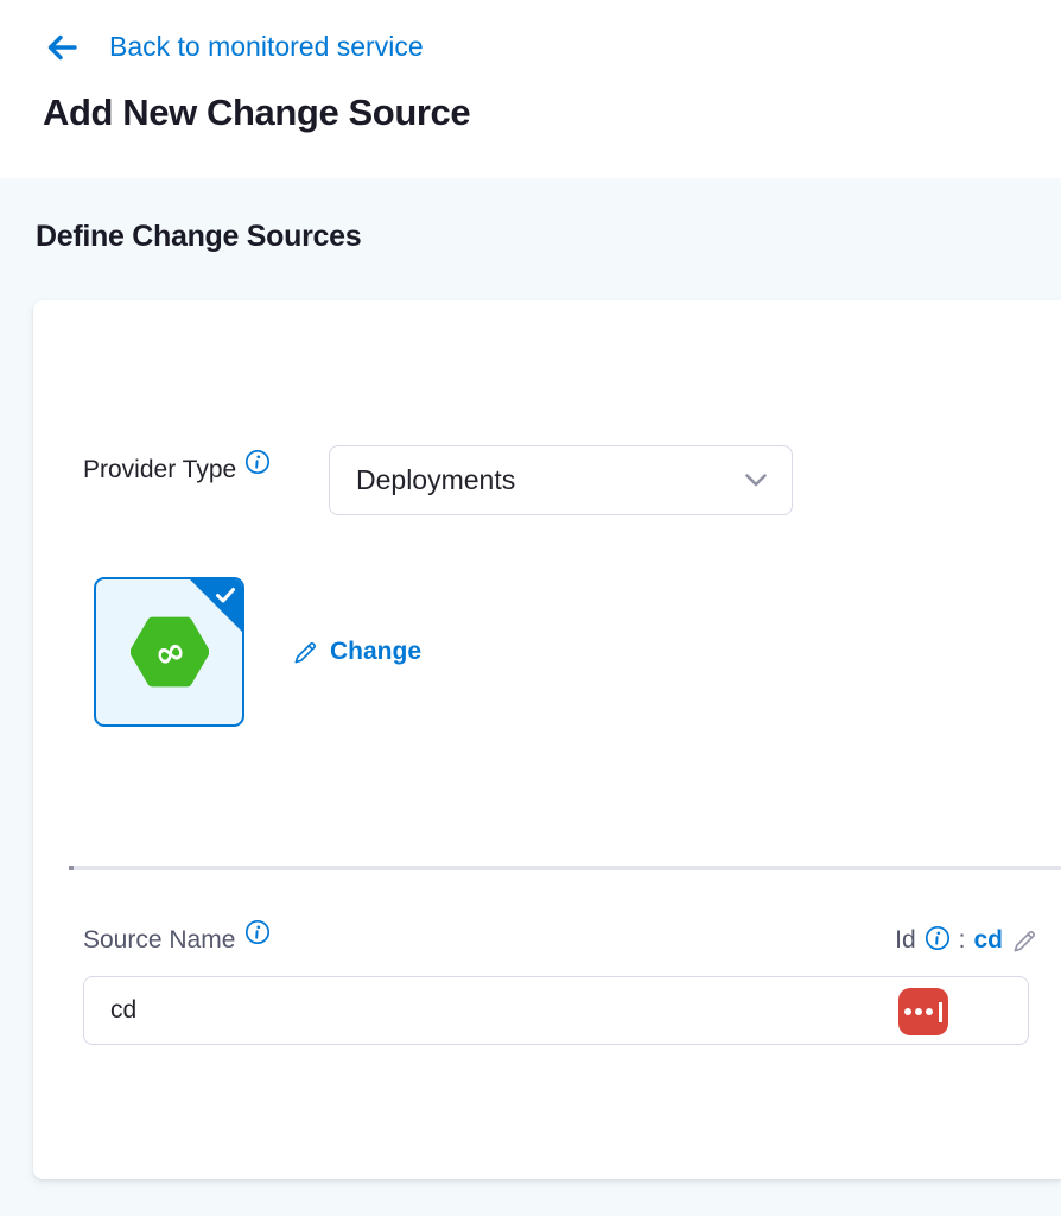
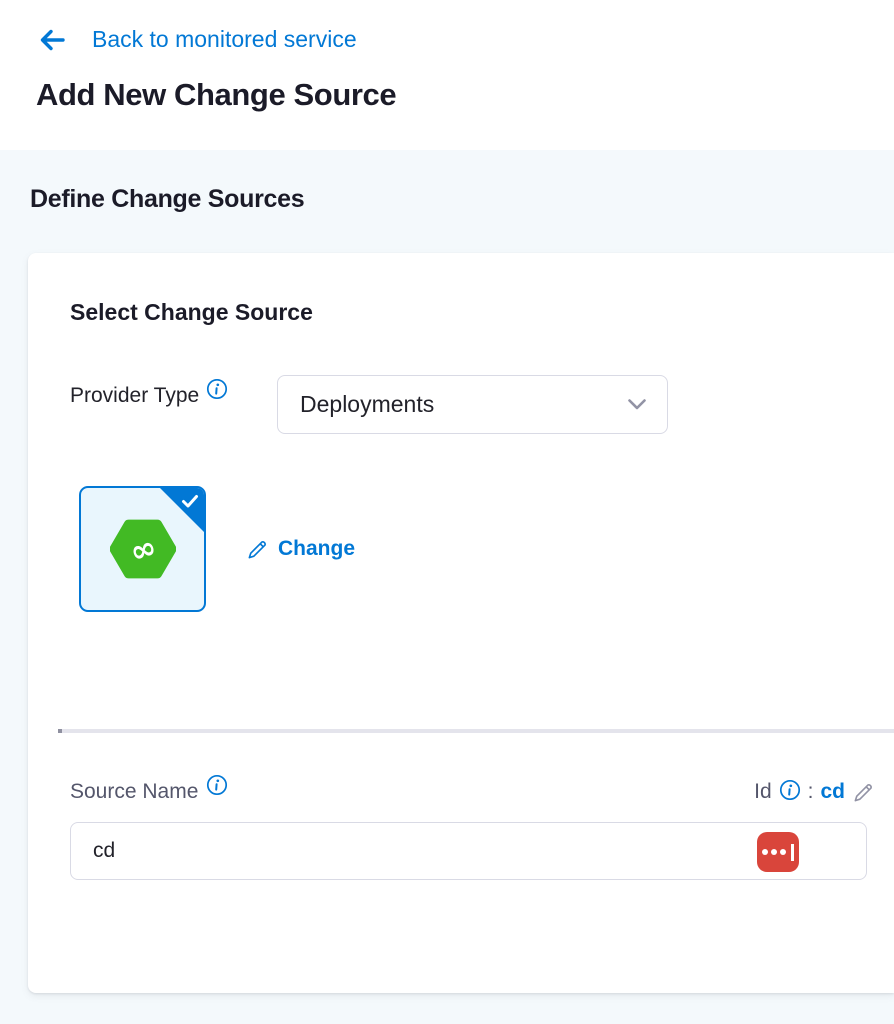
  Back to monitored service
  Add New Change Source
  Define Change Sources
+ Select Change Source
  Provider Type
  Deployments
  Change
  Source Name
  Id
  :
  cd
  cd
